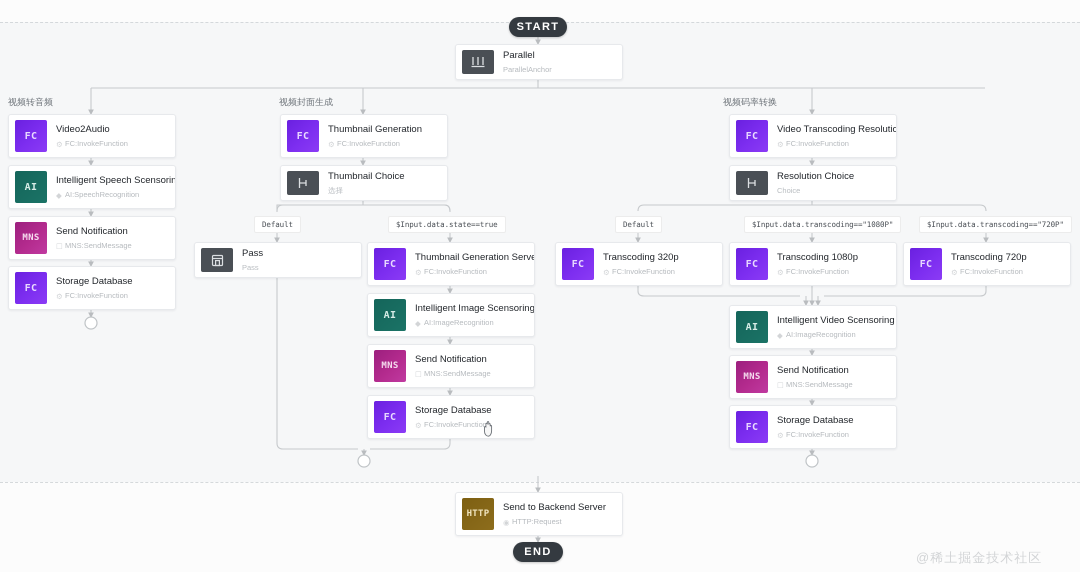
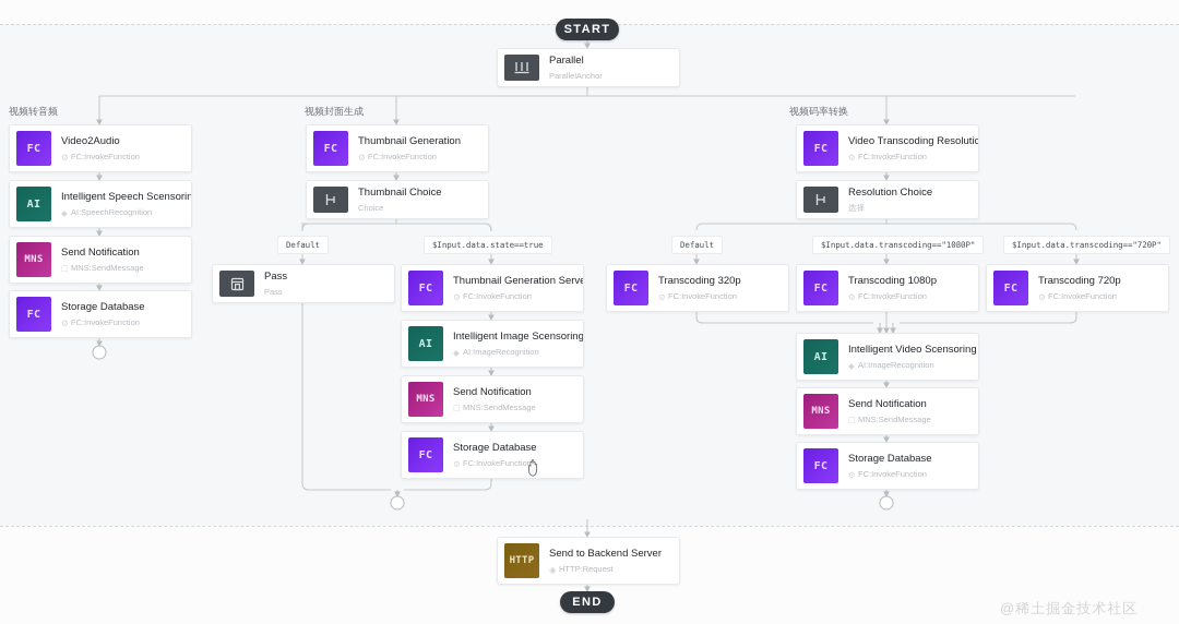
  START
  END
  Parallel
  ParallelAnchor
  FC
  Video2Audio
  ⚙
  FC:InvokeFunction
  AI
  Intelligent Speech Scensorin
  ◆
  AI:SpeechRecognition
  MNS
  Send Notification
  ☐
  MNS:SendMessage
  FC
  Storage Database
  ⚙
  FC:InvokeFunction
  FC
  Thumbnail Generation
  ⚙
  FC:InvokeFunction
  Thumbnail Choice
- 选择
+ Choice
  Pass
  Pass
  FC
  Thumbnail Generation Serve
  ⚙
  FC:InvokeFunction
  AI
  Intelligent Image Scensoring
  ◆
  AI:ImageRecognition
  MNS
  Send Notification
  ☐
  MNS:SendMessage
  FC
  Storage Database
  ⚙
  FC:InvokeFunction
  FC
  Video Transcoding Resolutio
  ⚙
  FC:InvokeFunction
  Resolution Choice
- Choice
+ 选择
  FC
  Transcoding 320p
  ⚙
  FC:InvokeFunction
  FC
  Transcoding 1080p
  ⚙
  FC:InvokeFunction
  FC
  Transcoding 720p
  ⚙
  FC:InvokeFunction
  AI
  Intelligent Video Scensoring
  ◆
  AI:ImageRecognition
  MNS
  Send Notification
  ☐
  MNS:SendMessage
  FC
  Storage Database
  ⚙
  FC:InvokeFunction
  HTTP
  Send to Backend Server
  ◉
  HTTP:Request
  Default
  $Input.data.state==true
  Default
  $Input.data.transcoding=="1080P"
  $Input.data.transcoding=="720P"
  视频转音频
  视频封面生成
  视频码率转换
  @稀土掘金技术社区
